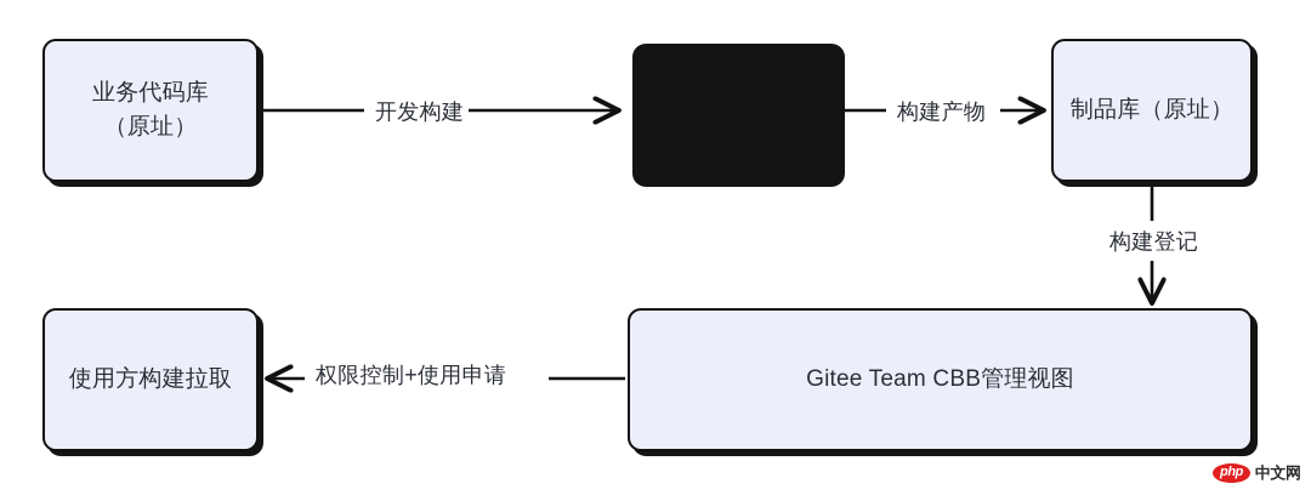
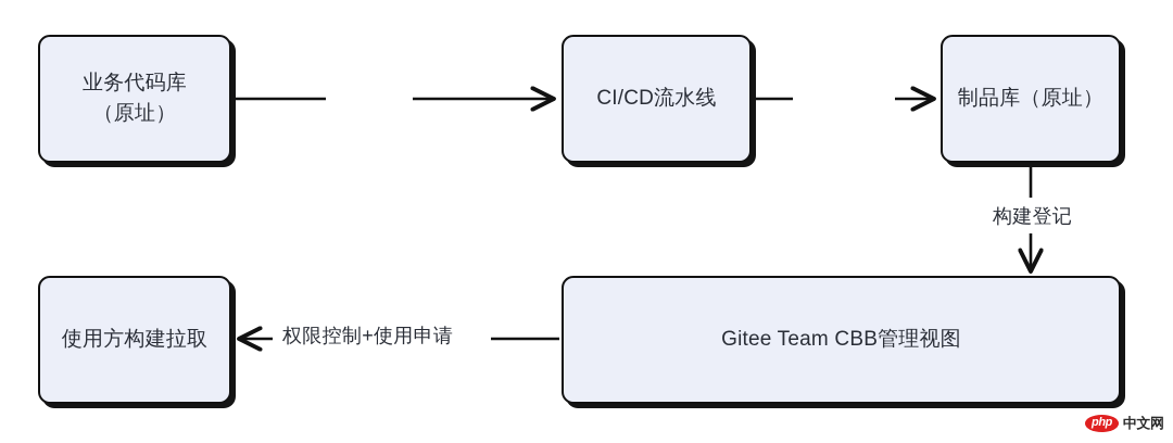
  业务代码库
  （原址）
+ CI/CD流水线
  制品库（原址）
  Gitee Team CBB管理视图
  使用方构建拉取
- 开发构建
- 构建产物
  构建登记
  权限控制+使用申请
  php
  中文网
